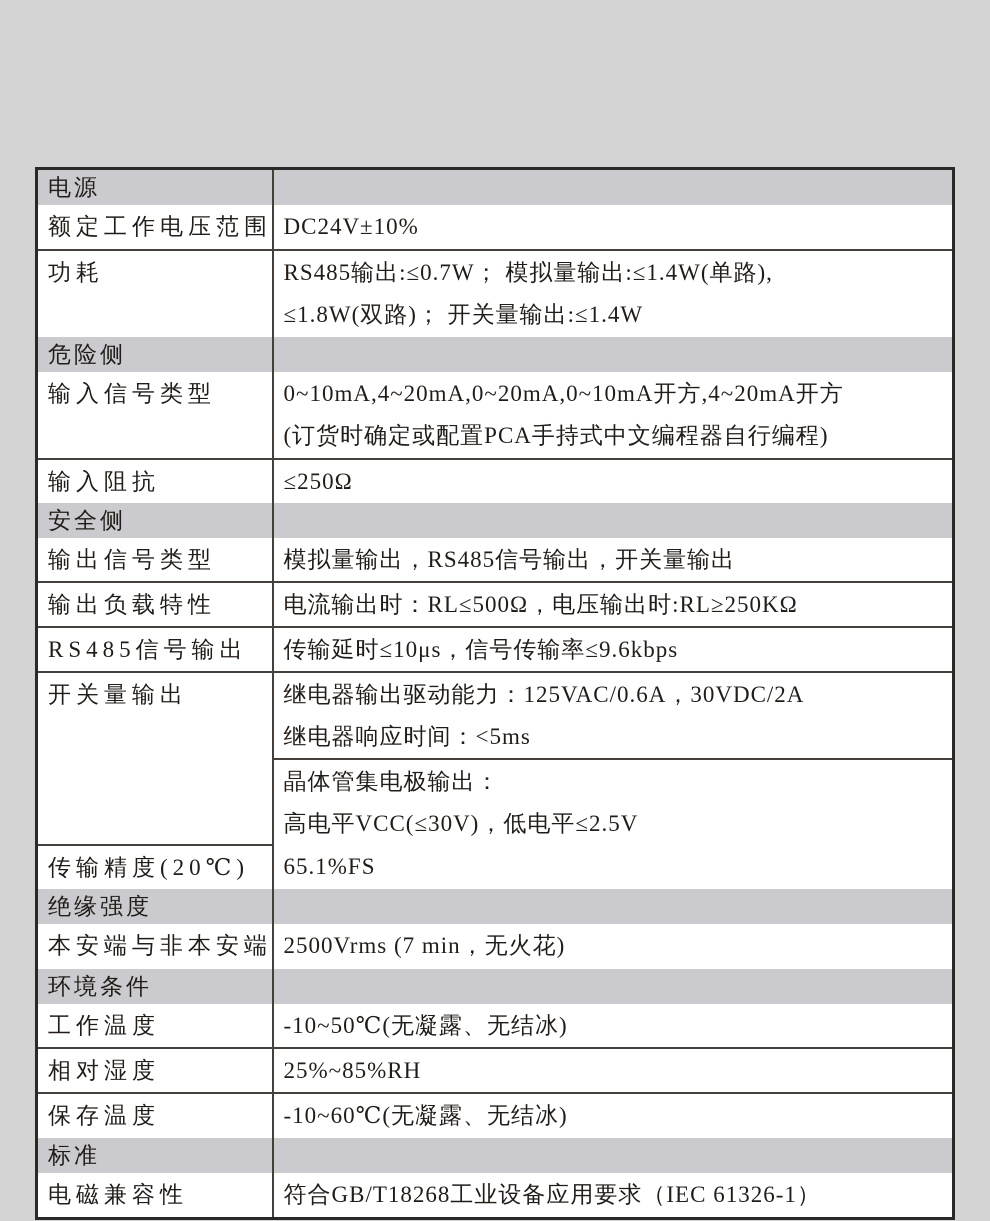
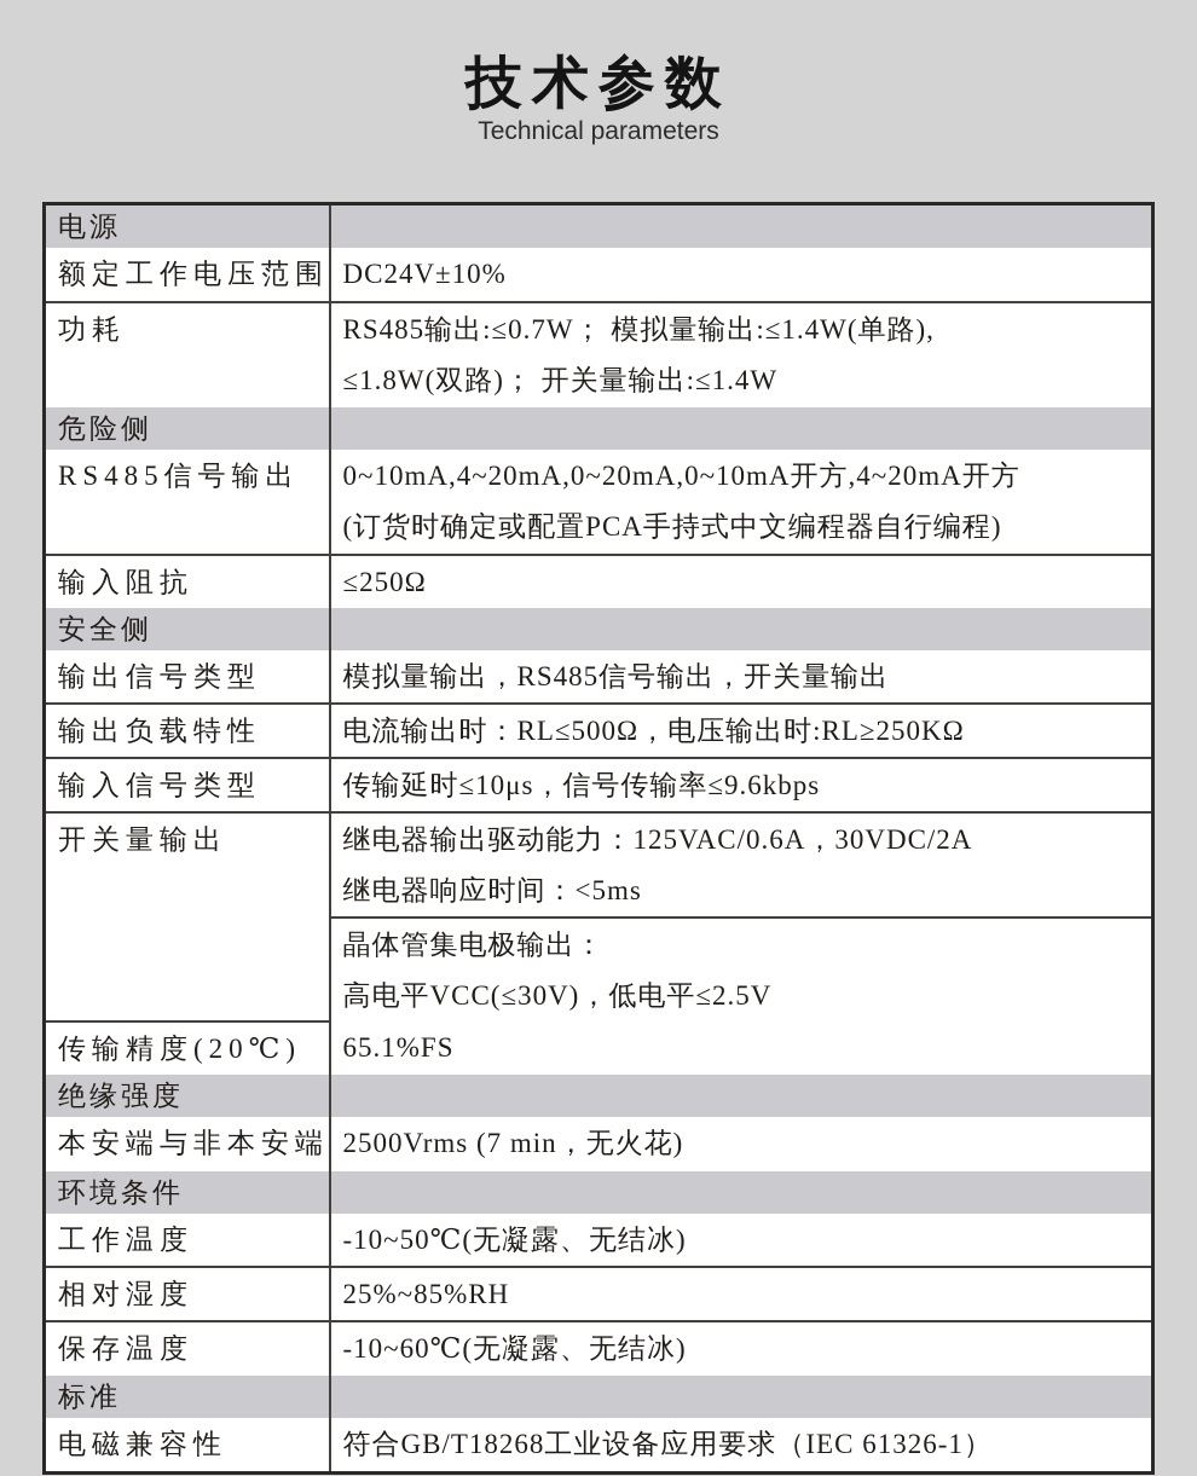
+ 技术参数
+ Technical parameters
  电源
  额定工作电压范围	DC24V±10%
  功耗	RS485输出:≤0.7W； 模拟量输出:≤1.4W(单路), ≤1.8W(双路)； 开关量输出:≤1.4W
  危险侧
- 输入信号类型	0~10mA,4~20mA,0~20mA,0~10mA开方,4~20mA开方 (订货时确定或配置PCA手持式中文编程器自行编程)
+ RS485信号输出	0~10mA,4~20mA,0~20mA,0~10mA开方,4~20mA开方 (订货时确定或配置PCA手持式中文编程器自行编程)
  输入阻抗	≤250Ω
  安全侧
  输出信号类型	模拟量输出，RS485信号输出，开关量输出
  输出负载特性	电流输出时：RL≤500Ω，电压输出时:RL≥250KΩ
- RS485信号输出	传输延时≤10μs，信号传输率≤9.6kbps
+ 输入信号类型	传输延时≤10μs，信号传输率≤9.6kbps
  开关量输出	继电器输出驱动能力：125VAC/0.6A，30VDC/2A 继电器响应时间：<5ms
  晶体管集电极输出： 高电平VCC(≤30V)，低电平≤2.5V
  传输精度(20℃)	65.1%FS
  绝缘强度
  本安端与非本安端	2500Vrms (7 min，无火花)
  环境条件
  工作温度	-10~50℃(无凝露、无结冰)
  相对湿度	25%~85%RH
  保存温度	-10~60℃(无凝露、无结冰)
  标准
  电磁兼容性	符合GB/T18268工业设备应用要求（IEC 61326-1）
